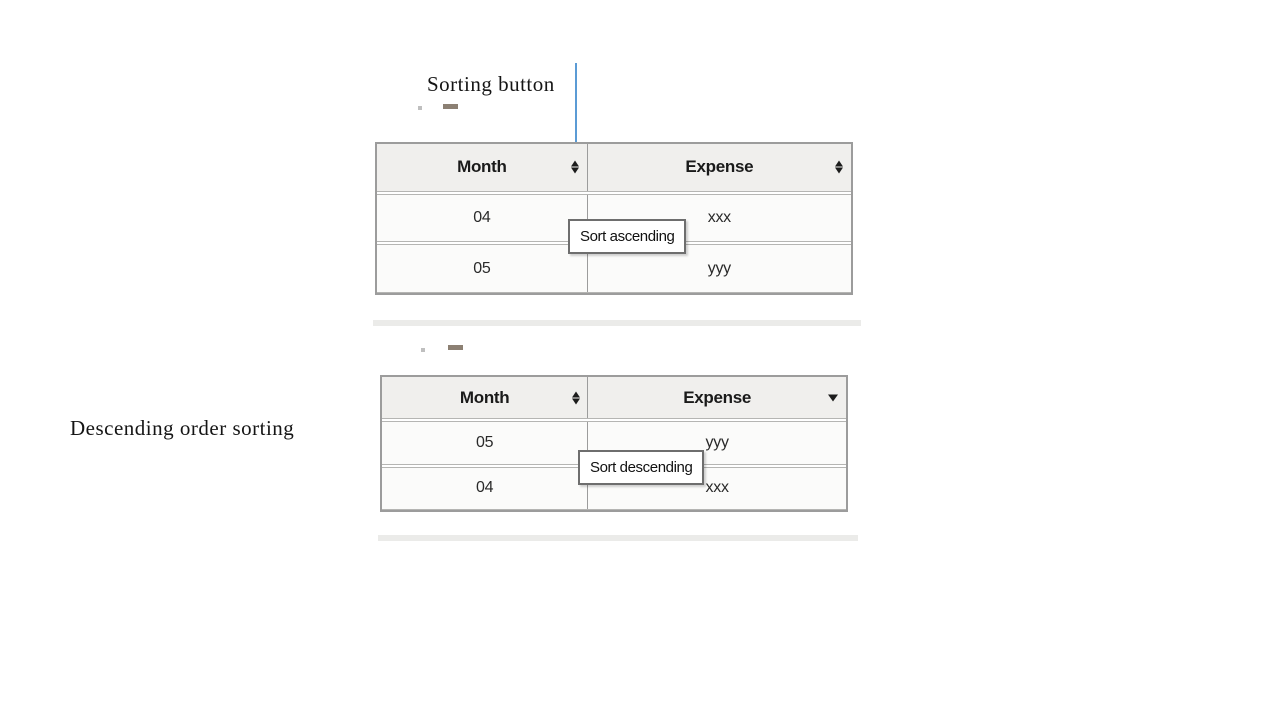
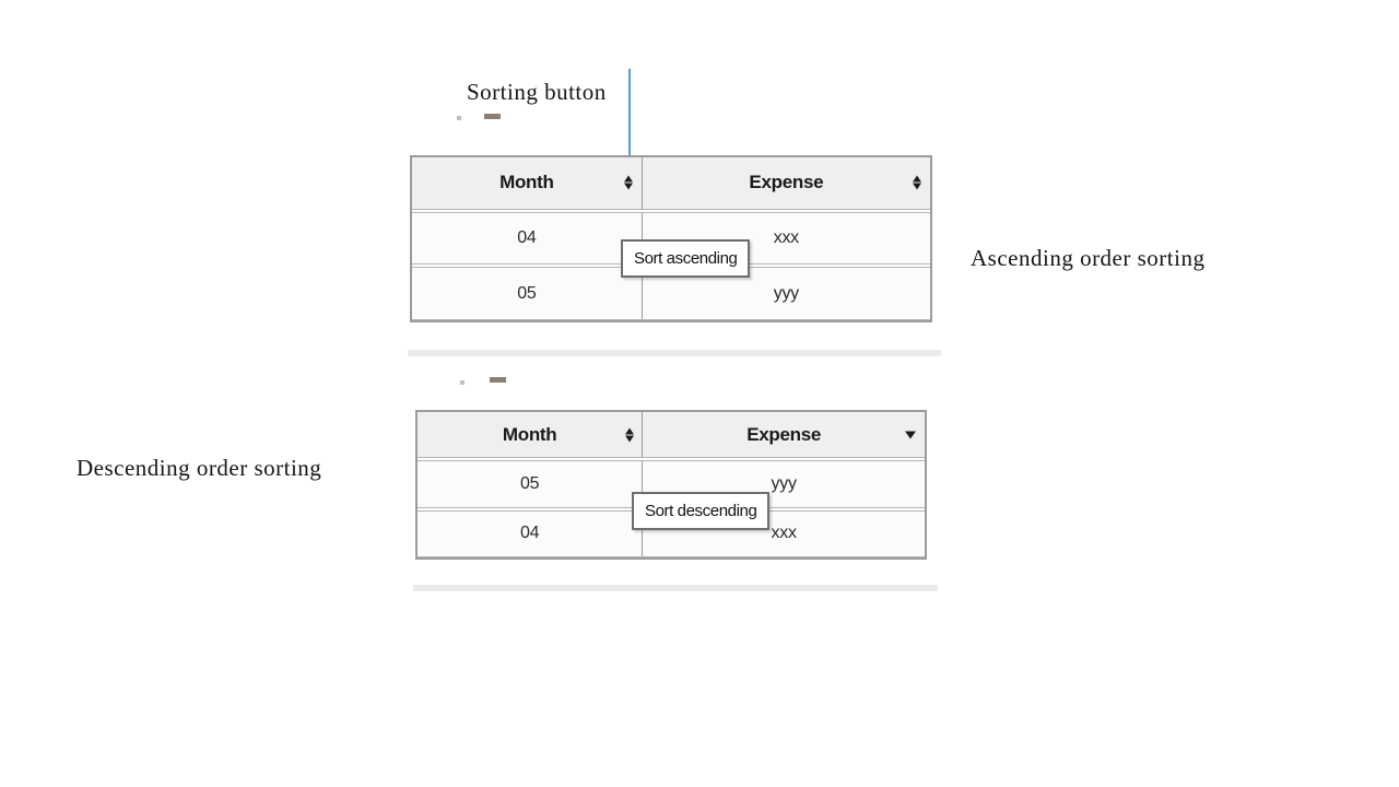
  Sorting button
  Month
  Expense
  04
  xxx
  05
  yyy
  Sort ascending
+ Ascending order sorting
  Descending order sorting
  Month
  Expense
  05
  yyy
  04
  xxx
  Sort descending
